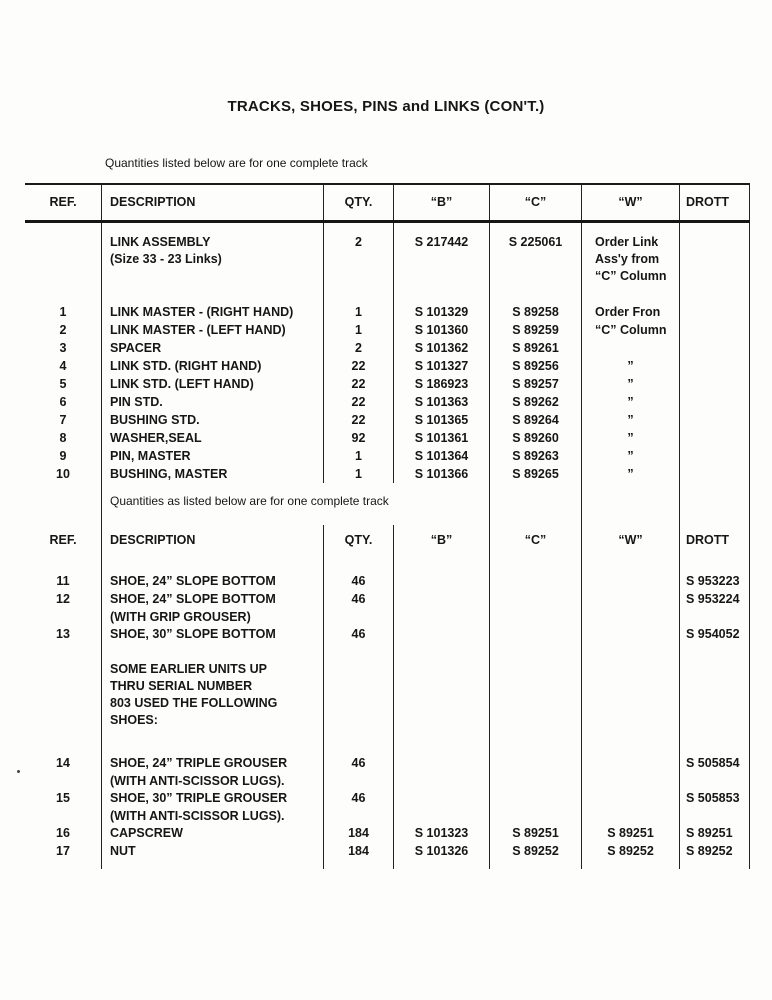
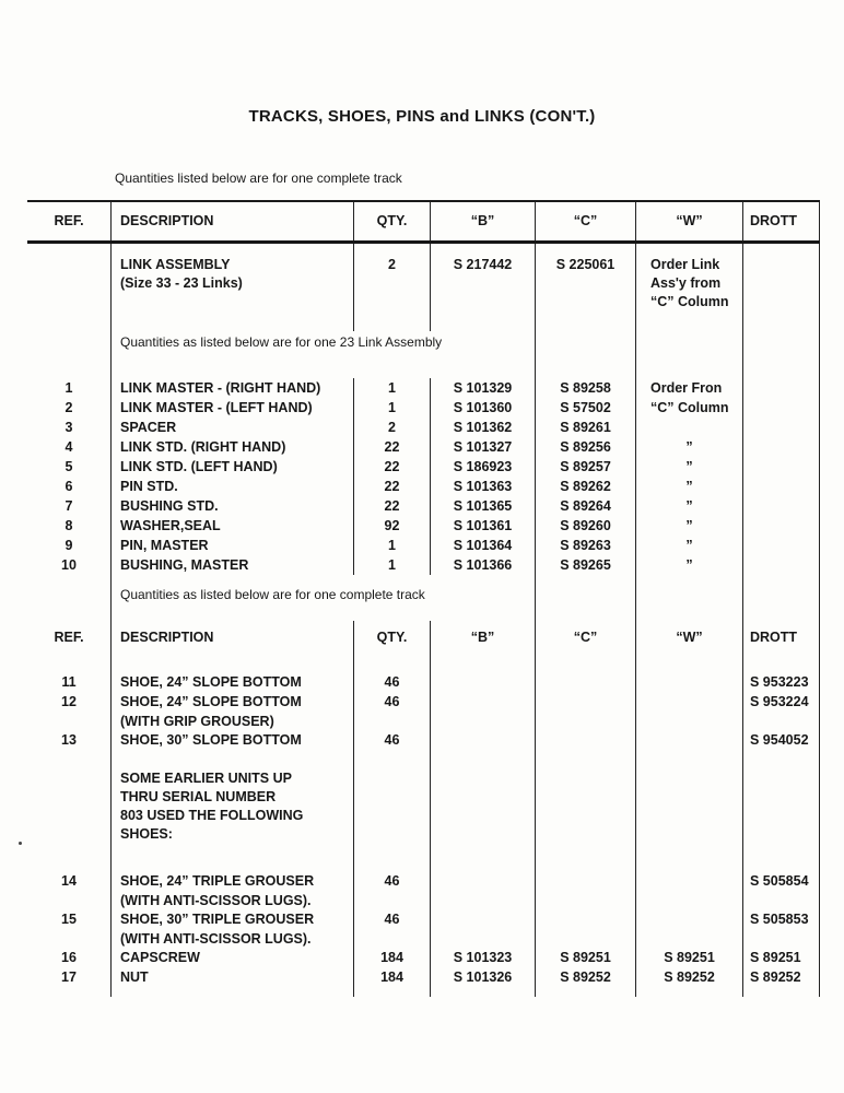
  TRACKS, SHOES, PINS and LINKS (CON'T.)
  Quantities listed below are for one complete track
  REF.
  DESCRIPTION
  QTY.
  “B”
  “C”
  “W”
  DROTT
  LINK ASSEMBLY
  (Size 33 - 23 Links)
  2
  S 217442
  S 225061
  Order Link
  Ass'y from
  “C” Column
+ Quantities as listed below are for one 23 Link Assembly
  1
  LINK MASTER - (RIGHT HAND)
  1
  S 101329
  S 89258
  Order Fron
  2
  LINK MASTER - (LEFT HAND)
  1
  S 101360
- S 89259
+ S 57502
  “C” Column
  3
  SPACER
  2
  S 101362
  S 89261
  4
  LINK STD. (RIGHT HAND)
  22
  S 101327
  S 89256
  ”
  5
  LINK STD. (LEFT HAND)
  22
  S 186923
  S 89257
  ”
  6
  PIN STD.
  22
  S 101363
  S 89262
  ”
  7
  BUSHING STD.
  22
  S 101365
  S 89264
  ”
  8
  WASHER,SEAL
  92
  S 101361
  S 89260
  ”
  9
  PIN, MASTER
  1
  S 101364
  S 89263
  ”
  10
  BUSHING, MASTER
  1
  S 101366
  S 89265
  ”
  Quantities as listed below are for one complete track
  REF.
  DESCRIPTION
  QTY.
  “B”
  “C”
  “W”
  DROTT
  11
  SHOE, 24” SLOPE BOTTOM
  46
  S 953223
  12
  SHOE, 24” SLOPE BOTTOM
  (WITH GRIP GROUSER)
  46
  S 953224
  13
  SHOE, 30” SLOPE BOTTOM
  46
  S 954052
  SOME EARLIER UNITS UP
  THRU SERIAL NUMBER
  803 USED THE FOLLOWING
  SHOES:
  14
  SHOE, 24” TRIPLE GROUSER
  (WITH ANTI-SCISSOR LUGS).
  46
  S 505854
  15
  SHOE, 30” TRIPLE GROUSER
  (WITH ANTI-SCISSOR LUGS).
  46
  S 505853
  16
  CAPSCREW
  184
  S 101323
  S 89251
  S 89251
  S 89251
  17
  NUT
  184
  S 101326
  S 89252
  S 89252
  S 89252
